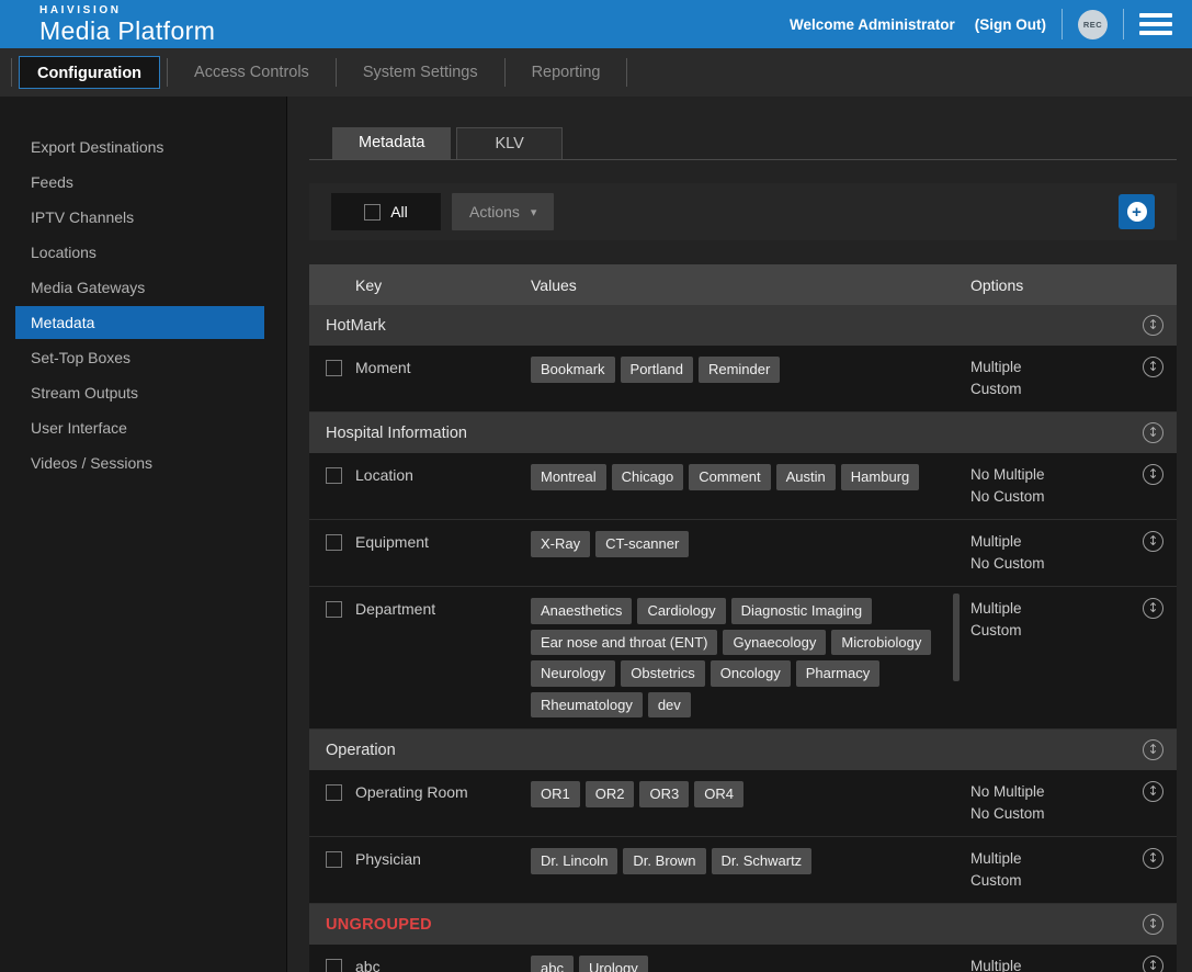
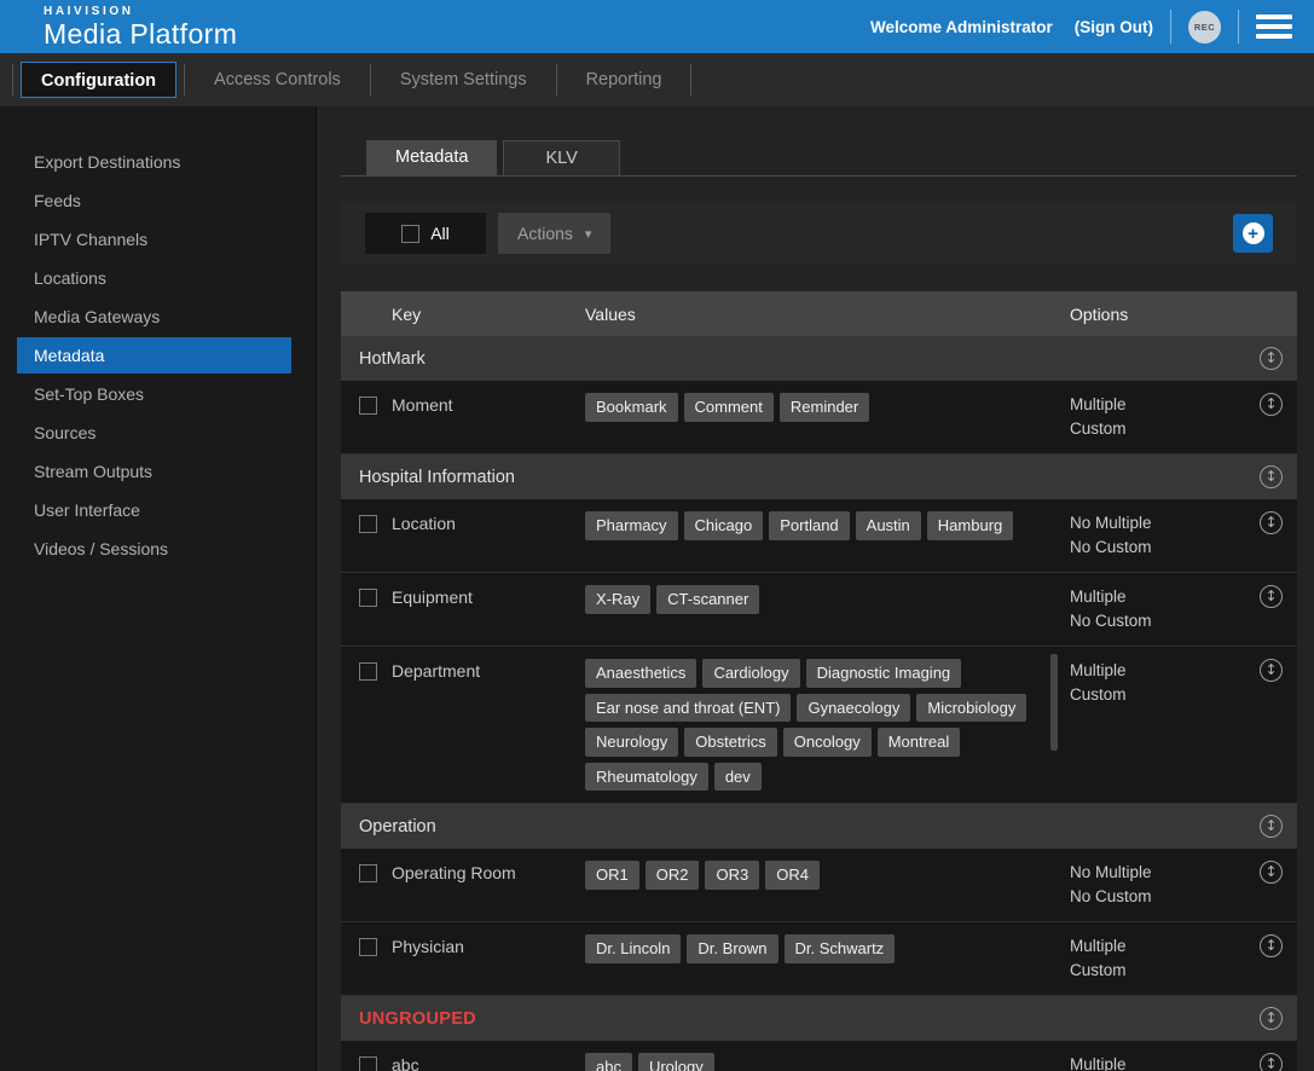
  HAIVISION
  Media Platform
  Welcome Administrator
  (Sign Out)
  REC
  Configuration
  Access Controls
  System Settings
  Reporting
  Export Destinations
  Feeds
  IPTV Channels
  Locations
  Media Gateways
  Metadata
  Set-Top Boxes
+ Sources
  Stream Outputs
  User Interface
  Videos / Sessions
  Metadata
  KLV
  All
  Actions
  ▾
  +
  Key
  Values
  Options
  HotMark
  ↕
  Moment
  Bookmark
- Portland
+ Comment
  Reminder
  Multiple
  Custom
  ↕
  Hospital Information
  ↕
  Location
- Montreal
+ Pharmacy
  Chicago
- Comment
+ Portland
  Austin
  Hamburg
  No Multiple
  No Custom
  ↕
  Equipment
  X-Ray
  CT-scanner
  Multiple
  No Custom
  ↕
  Department
  Anaesthetics
  Cardiology
  Diagnostic Imaging
  Ear nose and throat (ENT)
  Gynaecology
  Microbiology
  Neurology
  Obstetrics
  Oncology
- Pharmacy
+ Montreal
  Rheumatology
  dev
  Multiple
  Custom
  ↕
  Operation
  ↕
  Operating Room
  OR1
  OR2
  OR3
  OR4
  No Multiple
  No Custom
  ↕
  Physician
  Dr. Lincoln
  Dr. Brown
  Dr. Schwartz
  Multiple
  Custom
  ↕
  UNGROUPED
  ↕
  abc
  abc
  Urology
  Multiple
  ↕
